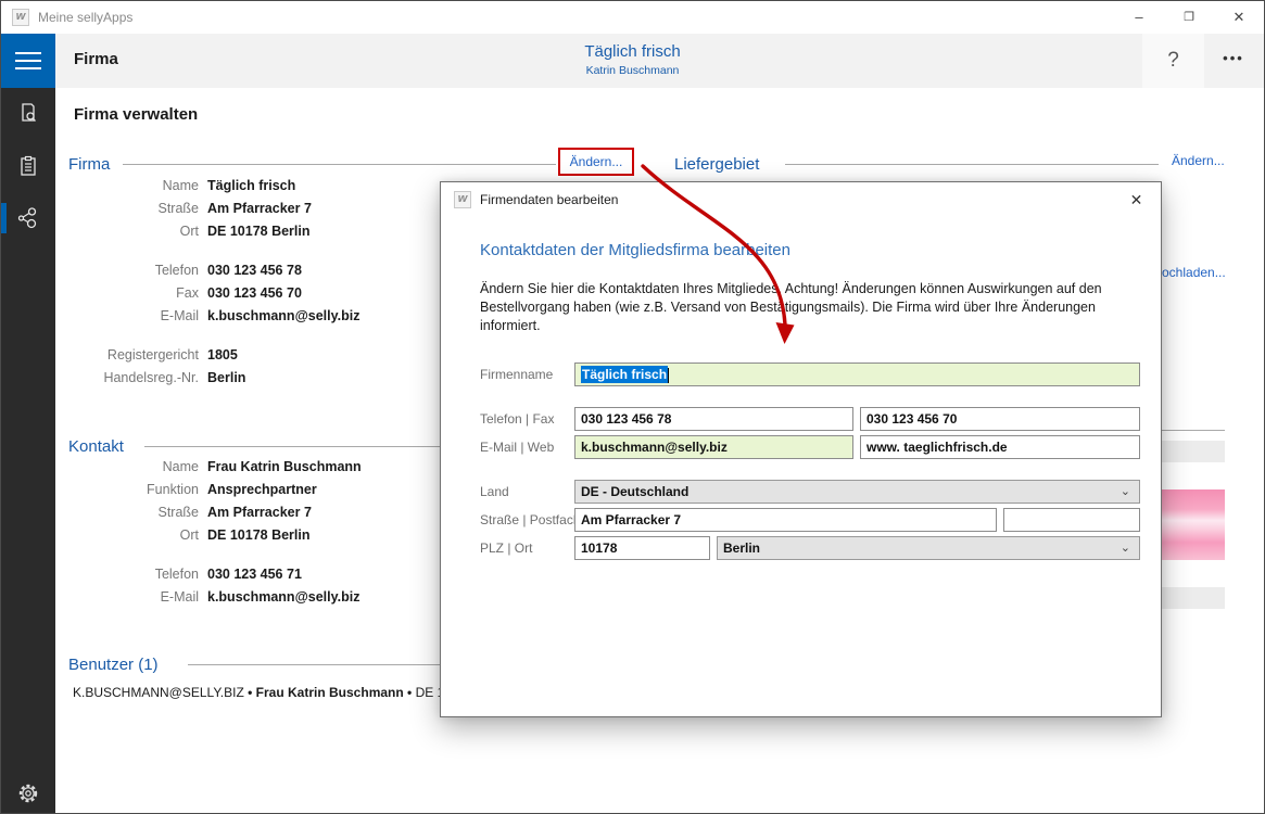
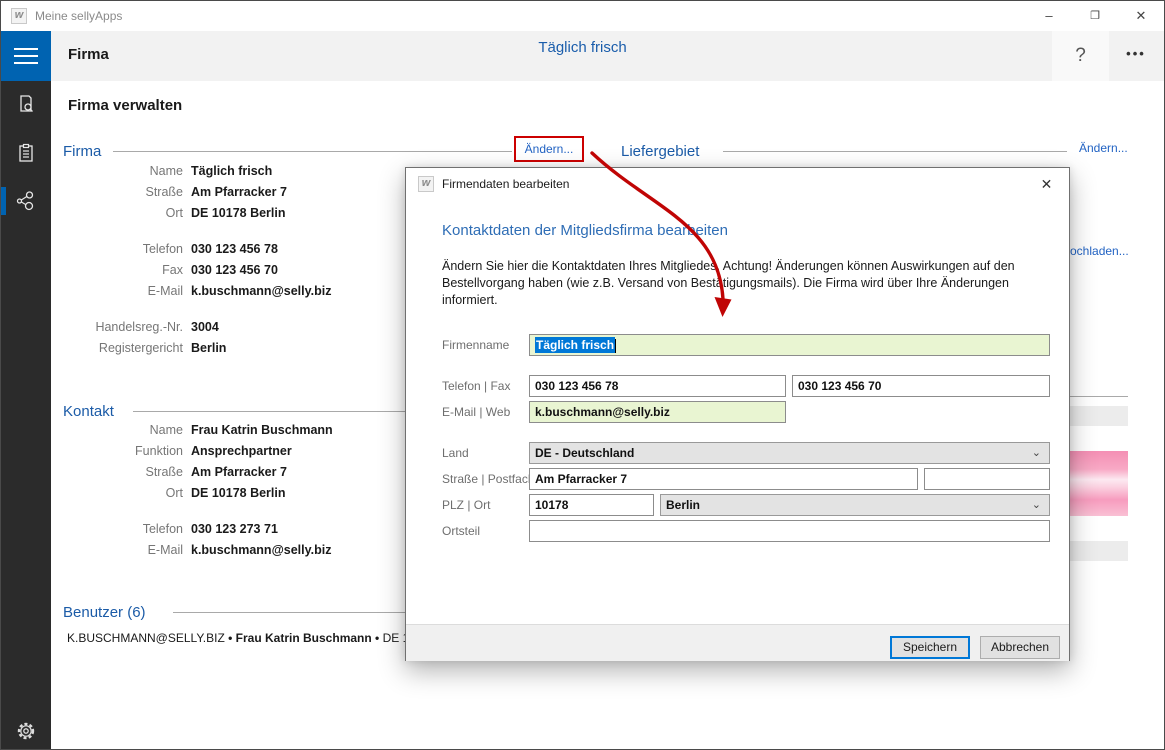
  w
  Meine sellyApps
  –
  ❐
  ✕
  Firma
  Täglich frisch
- Katrin Buschmann
  ?
  •••
  Firma verwalten
  Firma
  Ändern...
  Name
  Täglich frisch
  Straße
  Am Pfarracker 7
  Ort
  DE 10178 Berlin
  Telefon
  030 123 456 78
  Fax
  030 123 456 70
  E-Mail
  k.buschmann@selly.biz
- Registergericht
+ Handelsreg.-Nr.
- 1805
+ 3004
- Handelsreg.-Nr.
+ Registergericht
  Berlin
  Liefergebiet
  Ändern...
  ochladen...
  Kontakt
  Name
  Frau Katrin Buschmann
  Funktion
  Ansprechpartner
  Straße
  Am Pfarracker 7
  Ort
  DE 10178 Berlin
  Telefon
- 030 123 456 71
+ 030 123 273 71
  E-Mail
  k.buschmann@selly.biz
- Benutzer (1)
+ Benutzer (6)
  K.BUSCHMANN@SELLY.BIZ • Frau Katrin Buschmann • DE
  w
  Firmendaten bearbeiten
  ✕
  Kontaktdaten der Mitgliedsfirma beareiten
  Ändern Sie hier die Kontaktdaten Ihres Mitgliedes. Achtung! Änderungen können Auswirkungen auf den Bestellvorgang haben (wie z.B. Versand von Besttigungsmails). Die Firma wird über Ihre Änderungen informiert.
  Firmenname
  Täglich frisch
  Telefon | Fax
  030 123 456 78
  030 123 456 70
  E-Mail | Web
  k.buschmann@selly.biz
- www. taeglichfrisch.de
  Land
  DE - Deutschland
  ⌄
  Straße | Postfac
  Am Pfarracker 7
  PLZ | Ort
  10178
  Berlin
  ⌄
+ Ortsteil
+ Speichern
+ Abbrechen
